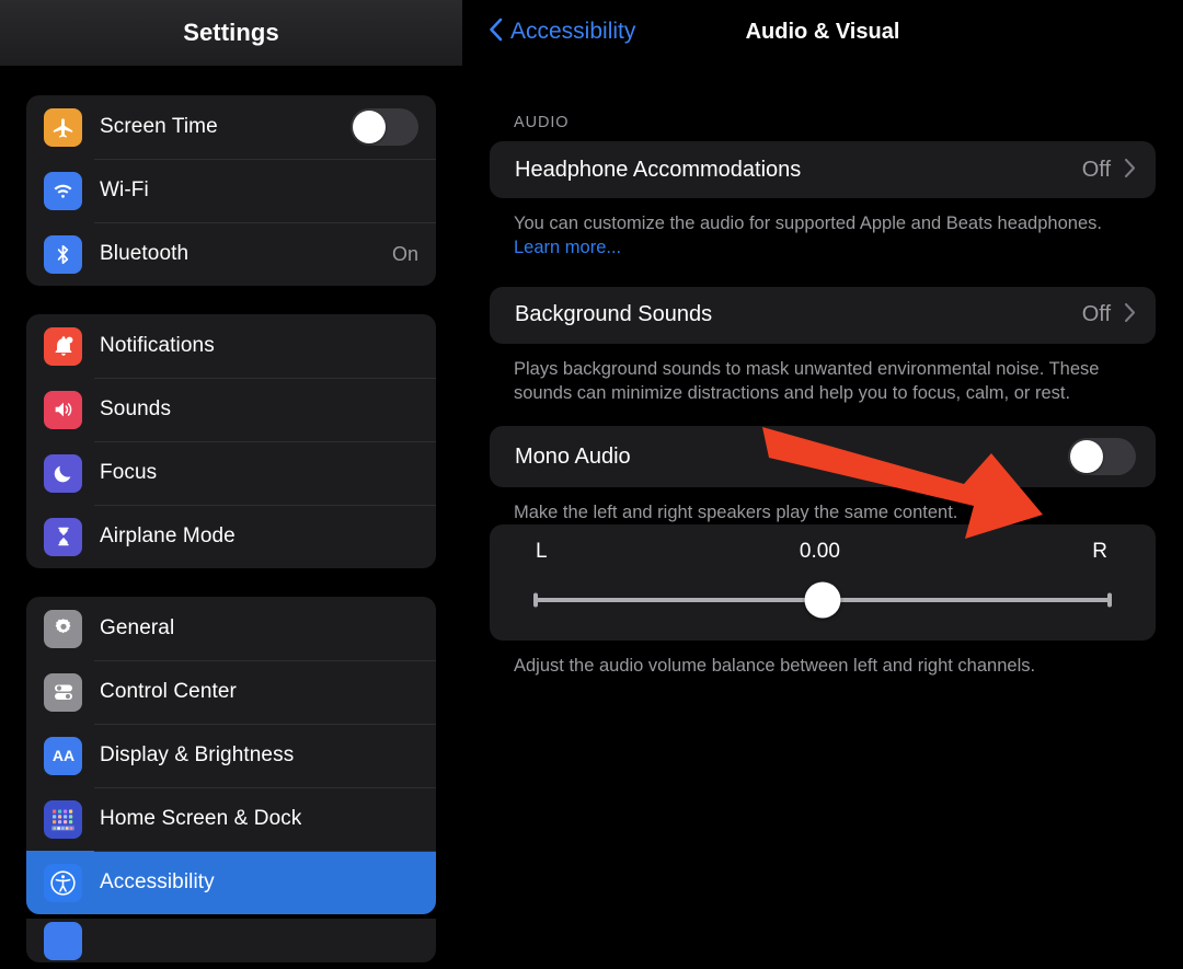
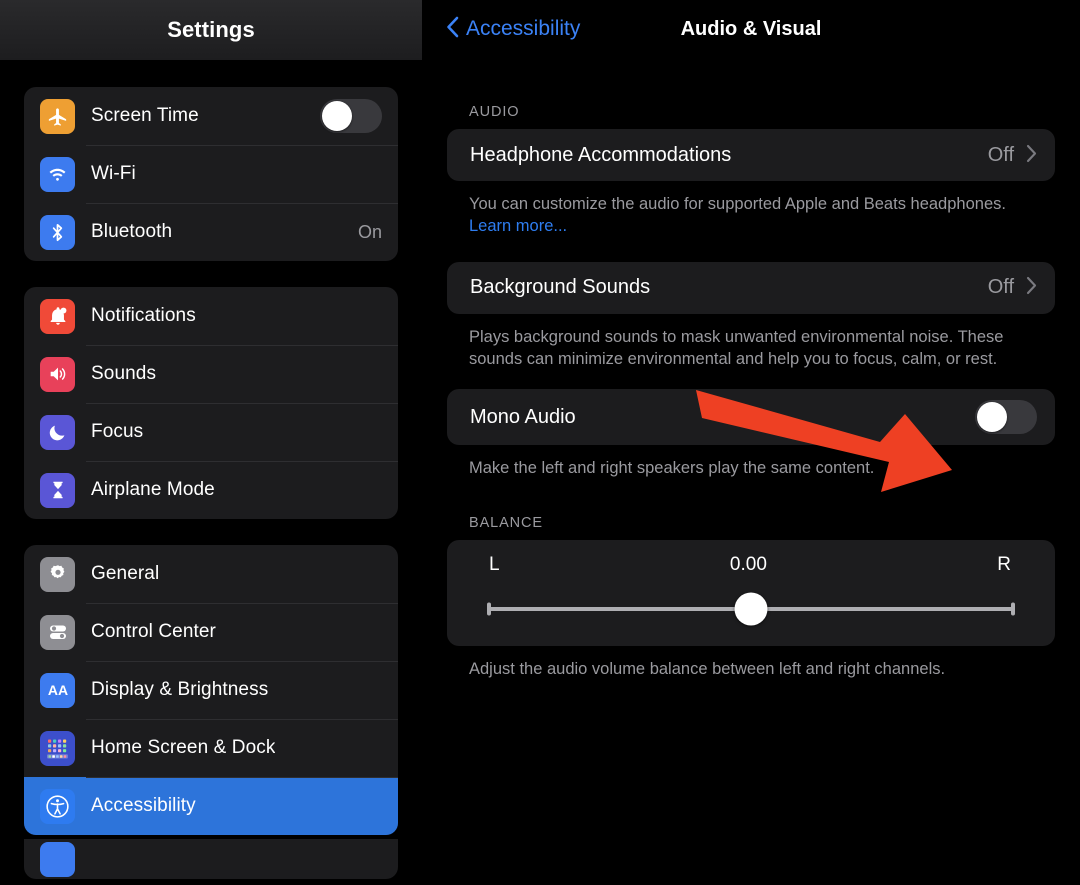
  Settings
  Screen Time
  Wi-Fi
  Bluetooth
  On
  Notifications
  Sounds
  Focus
  Airplane Mode
  General
  Control Center
  AA
  Display & Brightness
  Home Screen & Dock
  Accessibility
  Accessibility
  Audio & Visual
  AUDIO
  Headphone Accommodations
  Off
  You can customize the audio for supported Apple and Beats headphones. Learn more...
  Background Sounds
  Off
- Plays background sounds to mask unwanted environmental noise. These sounds can minimize distractions and help you to focus, calm, or rest.
+ Plays background sounds to mask unwanted environmental noise. These sounds can minimize environmental and help you to focus, calm, or rest.
  Mono Audio
  Make the left and right speakers play the same content.
+ BALANCE
  L
  0.00
  R
  Adjust the audio volume balance between left and right channels.
